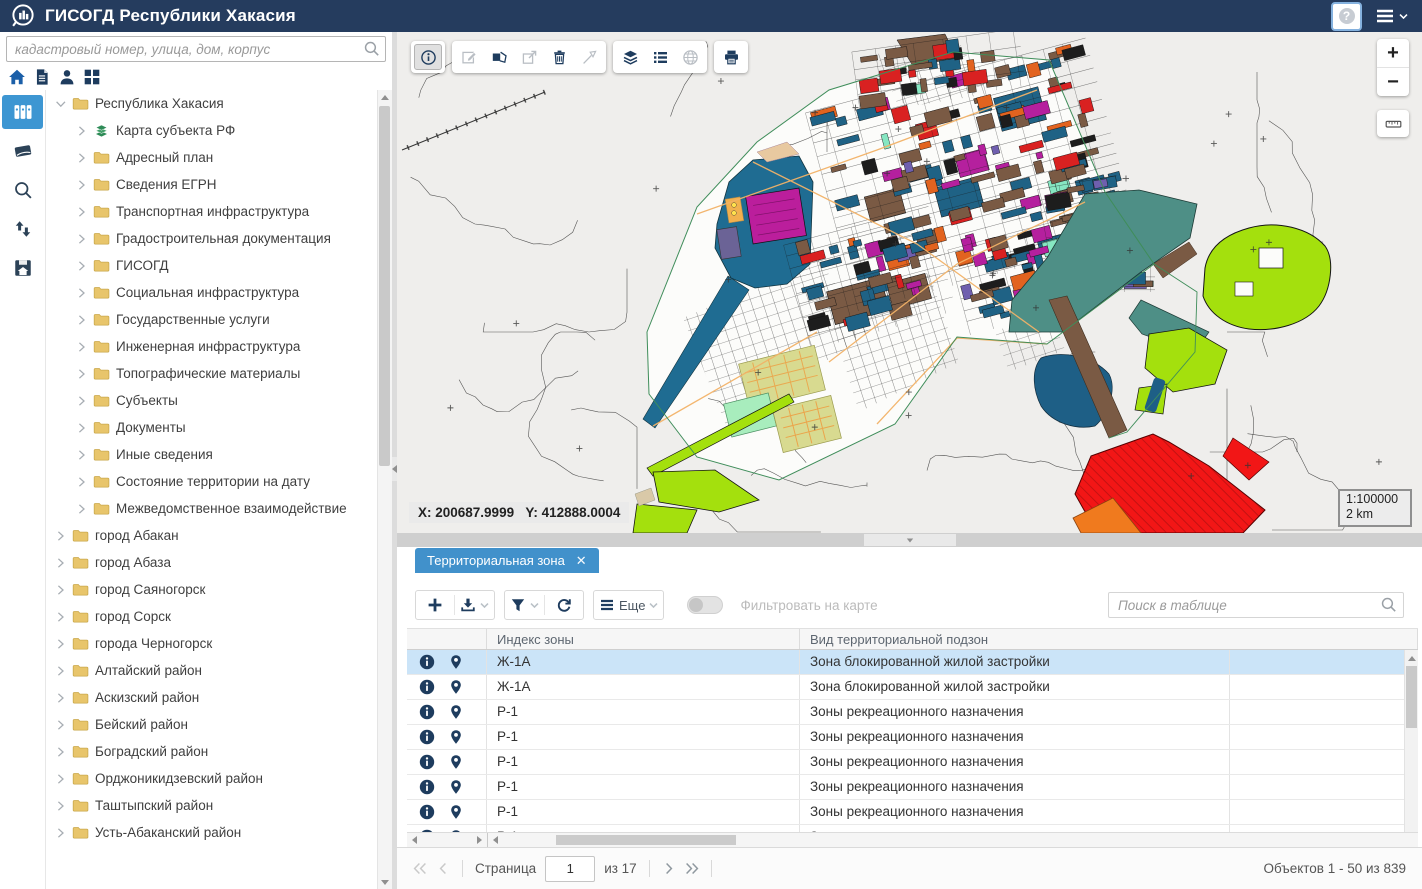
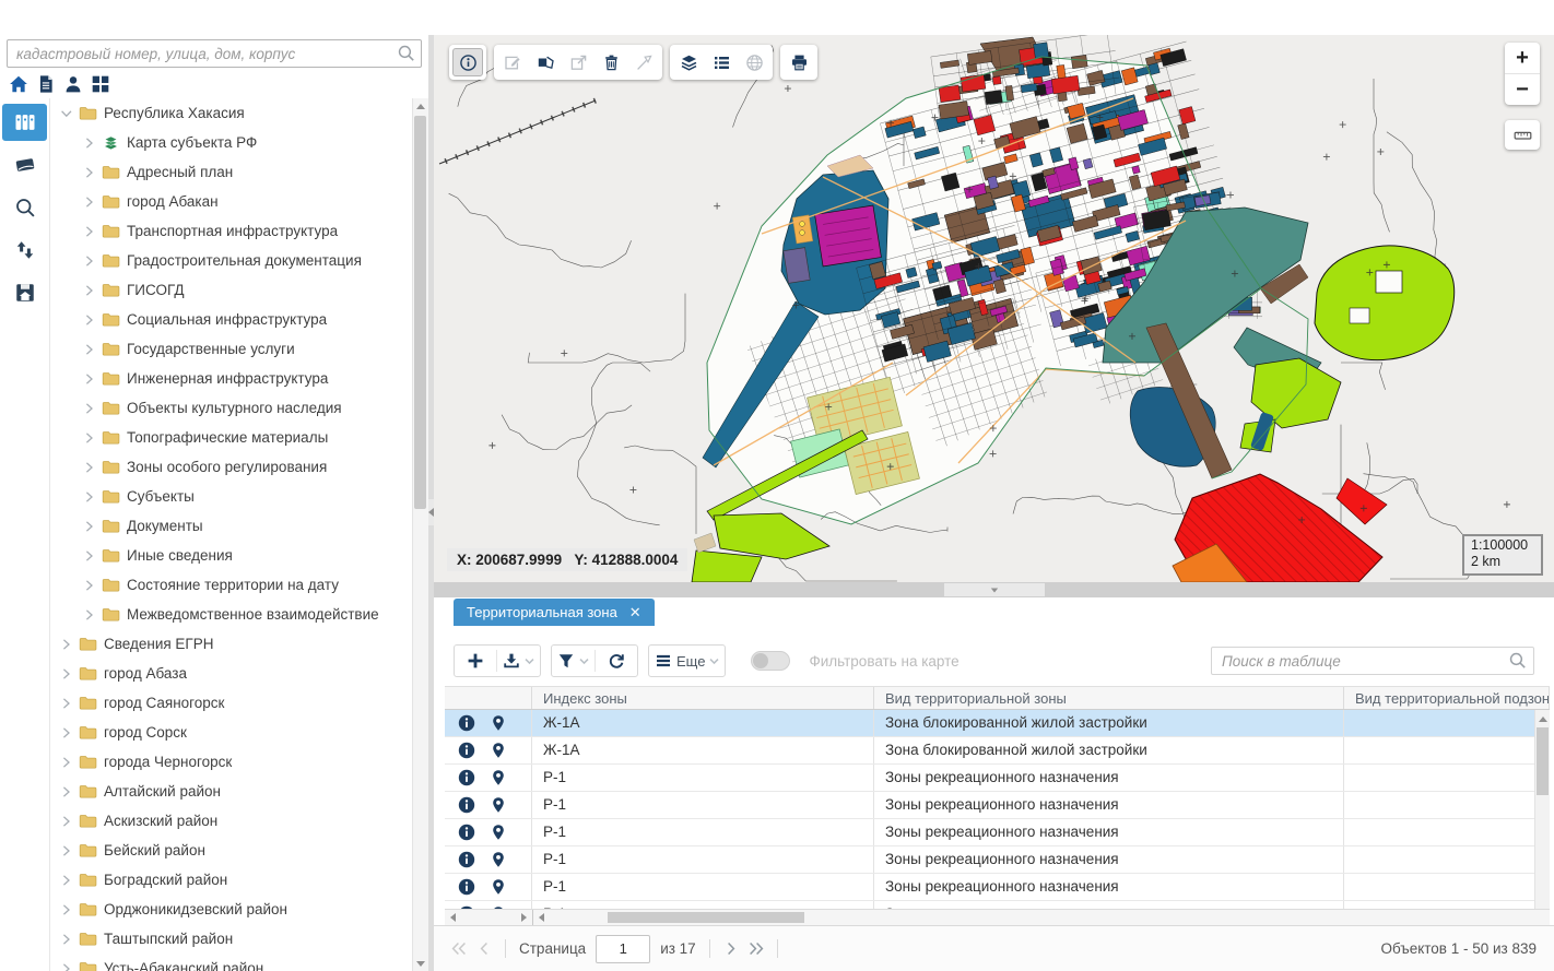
- ГИСОГД Республики Хакасия
- ?
  кадастровый номер, улица, дом, корпус
  Республика Хакасия
  Карта субъекта РФ
  Адресный план
- Сведения ЕГРН
+ город Абакан
  Транспортная инфраструктура
  Градостроительная документация
  ГИСОГД
  Социальная инфраструктура
  Государственные услуги
  Инженерная инфраструктура
+ Объекты культурного наследия
  Топографические материалы
+ Зоны особого регулирования
  Субъекты
  Документы
  Иные сведения
  Состояние территории на дату
  Межведомственное взаимодействие
- город Абакан
+ Сведения ЕГРН
  город Абаза
  город Саяногорск
  город Сорск
  города Черногорск
  Алтайский район
  Аскизский район
  Бейский район
  Боградский район
  Орджоникидзевский район
  Таштыпский район
  Усть-Абаканский район
  +
  −
  X: 200687.9999 Y: 412888.0004
  1:100000
  2 km
  Территориальная зона
  ✕
  Еще
  Фильтровать на карте
  Поиск в таблице
  Индекс зоны
+ Вид территориальной зоны
  Вид территориальной подзон
  Ж-1А
  Зона блокированной жилой застройки
  Ж-1А
  Зона блокированной жилой застройки
  Р-1
  Зоны рекреационного назначения
  Р-1
  Зоны рекреационного назначения
  Р-1
  Зоны рекреационного назначения
  Р-1
  Зоны рекреационного назначения
  Р-1
  Зоны рекреационного назначения
  Страница
  1
  из 17
  Объектов 1 - 50 из 839
